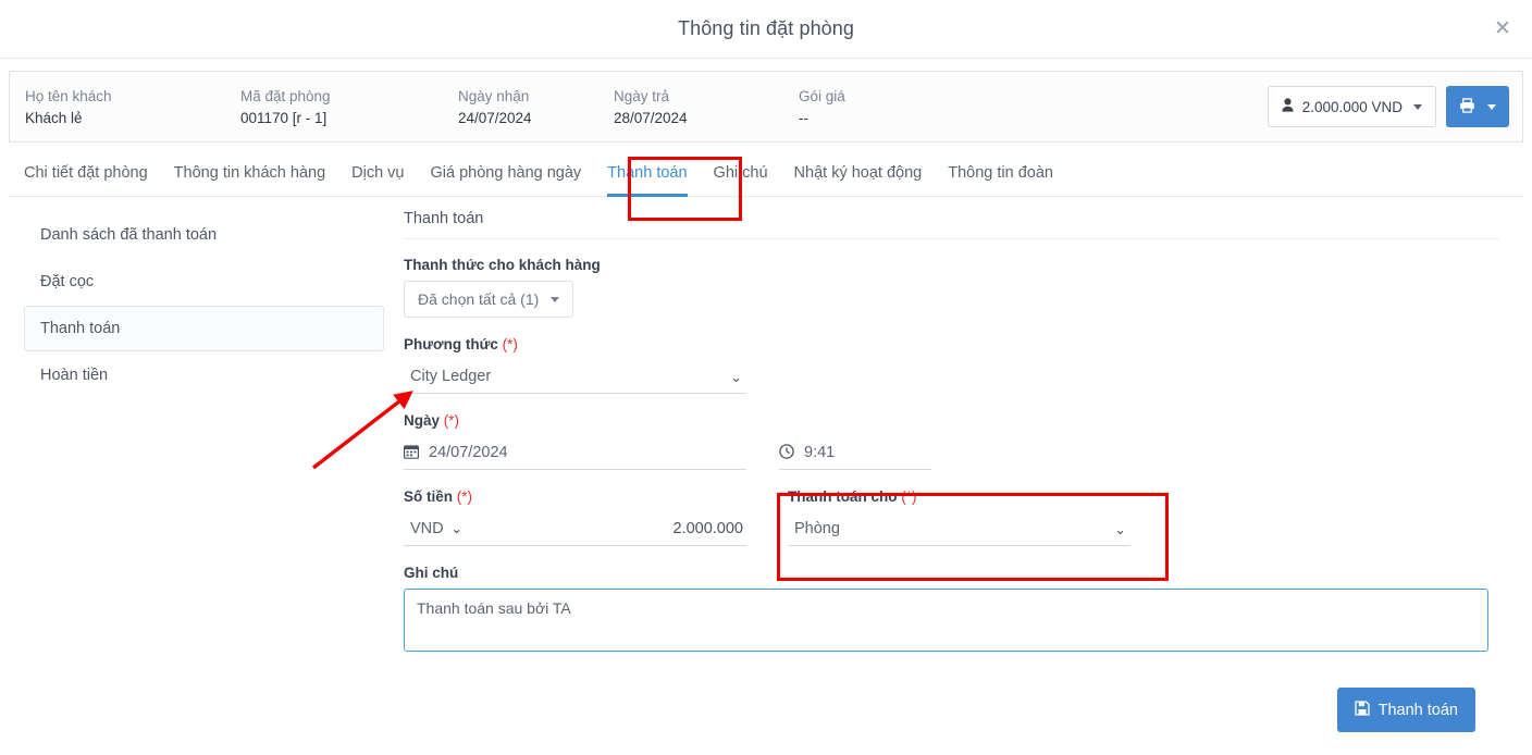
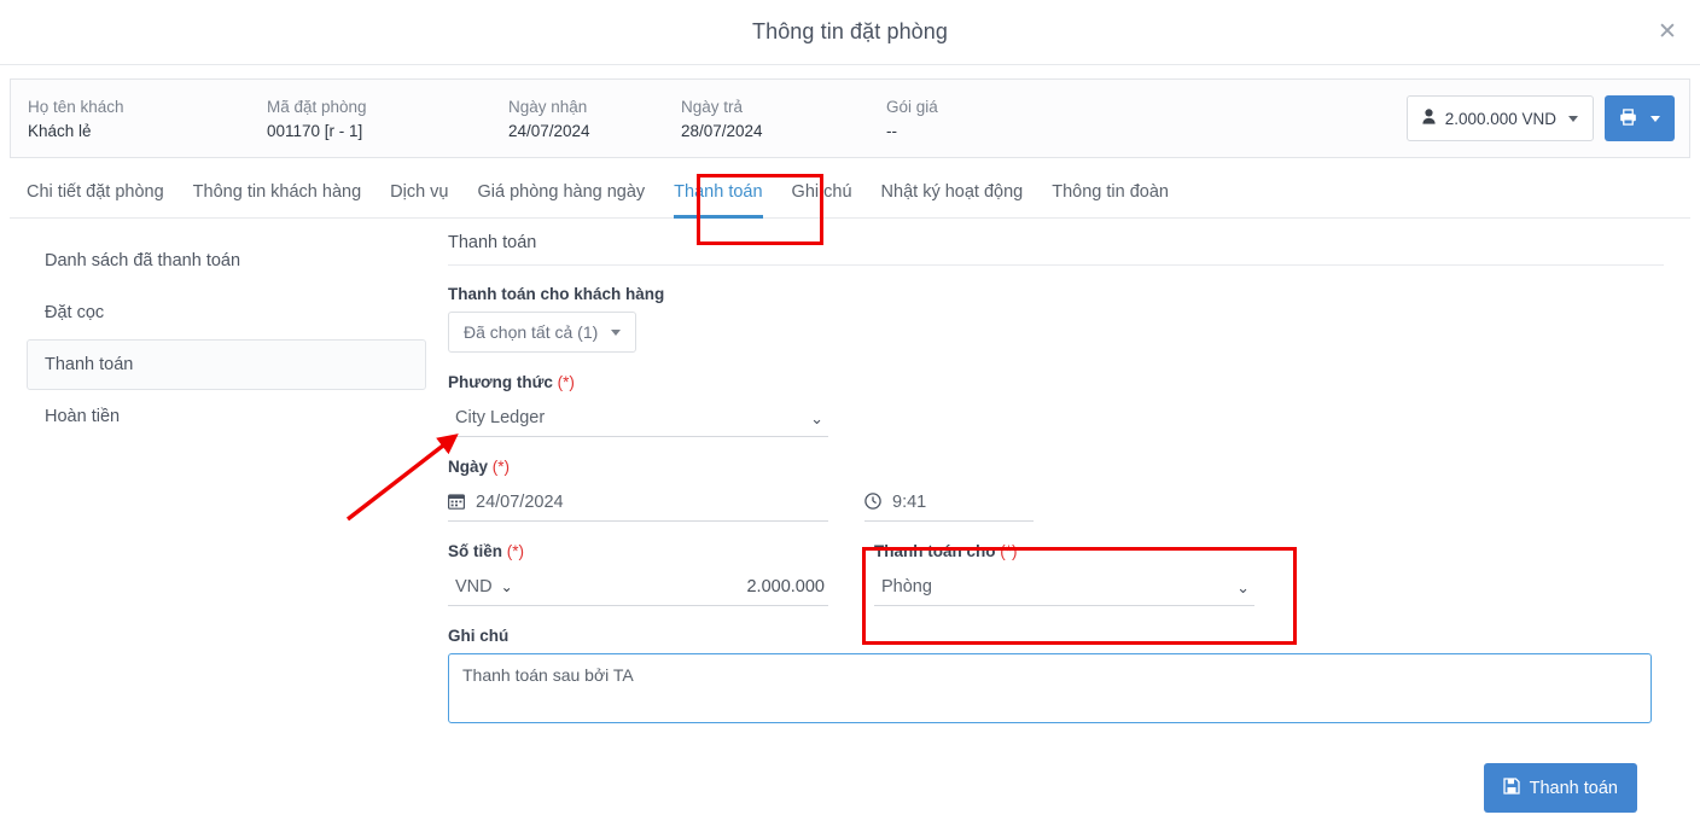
  Thông tin đặt phòng
  ✕
  Họ tên khách
  Khách lẻ
  Mã đặt phòng
  001170 [r - 1]
  Ngày nhận
  24/07/2024
  Ngày trả
  28/07/2024
  Gói giá
  --
  2.000.000 VND
  Chi tiết đặt phòng
  Thông tin khách hàng
  Dịch vụ
  Giá phòng hàng ngày
  Thanh toán
  Ghi chú
  Nhật ký hoạt động
  Thông tin đoàn
  Danh sách đã thanh toán
  Đặt cọc
  Thanh toán
  Hoàn tiền
  Thanh toán
- Thanh thức cho khách hàng
+ Thanh toán cho khách hàng
  Đã chọn tất cả (1)
  Phương thức (*)
  City Ledger
  ⌄
  Ngày (*)
  24/07/2024
  9:41
  Số tiền (*)
  VND
  ⌄
  2.000.000
  Thanh toán cho (*)
  Phòng
  ⌄
  Ghi chú
  Thanh toán sau bởi TA
  Thanh toán
